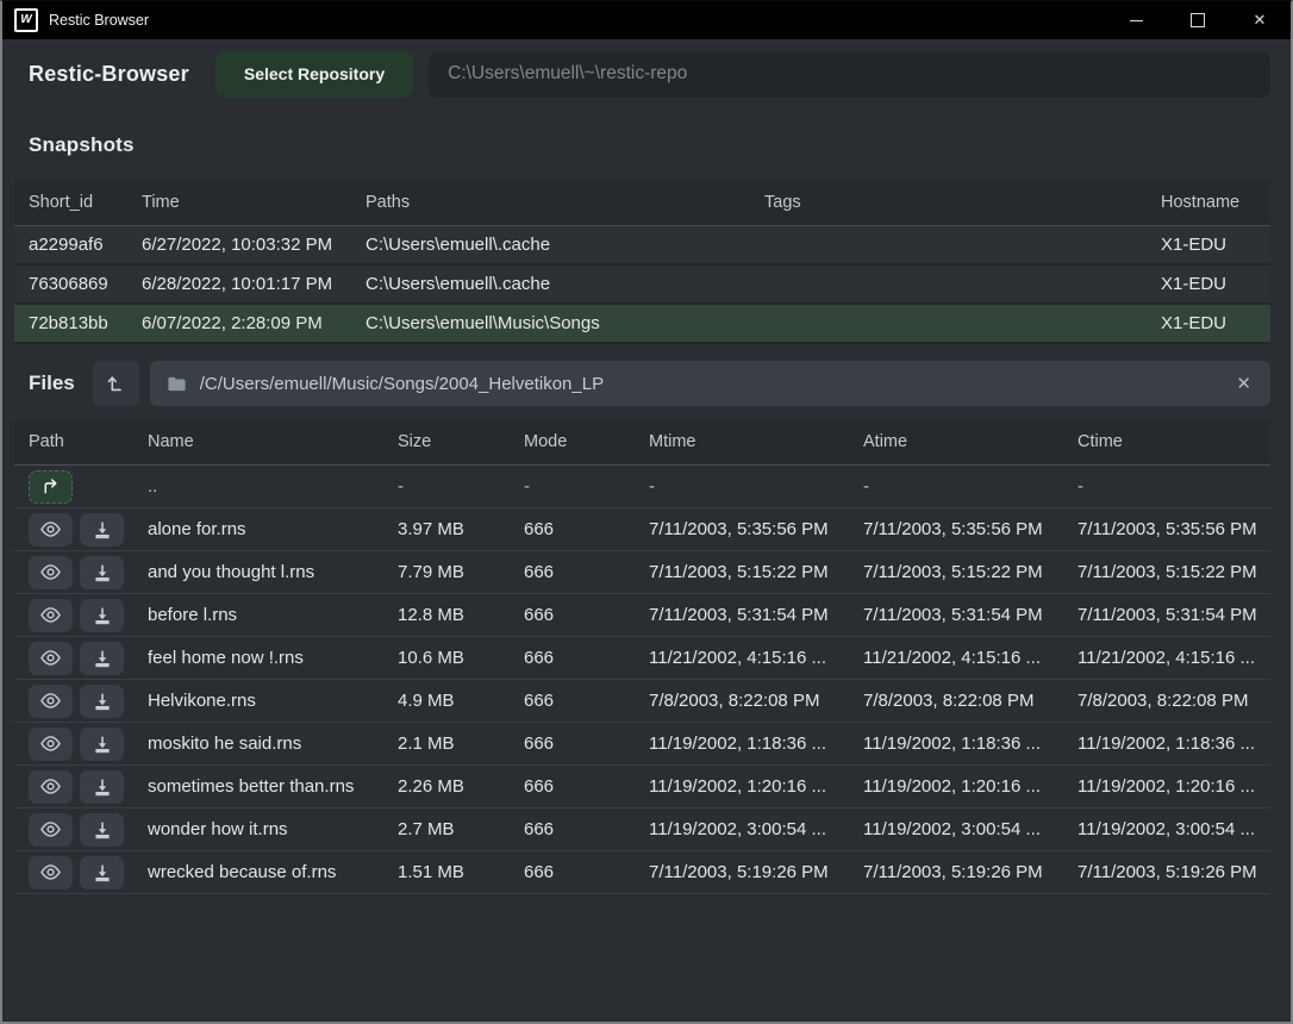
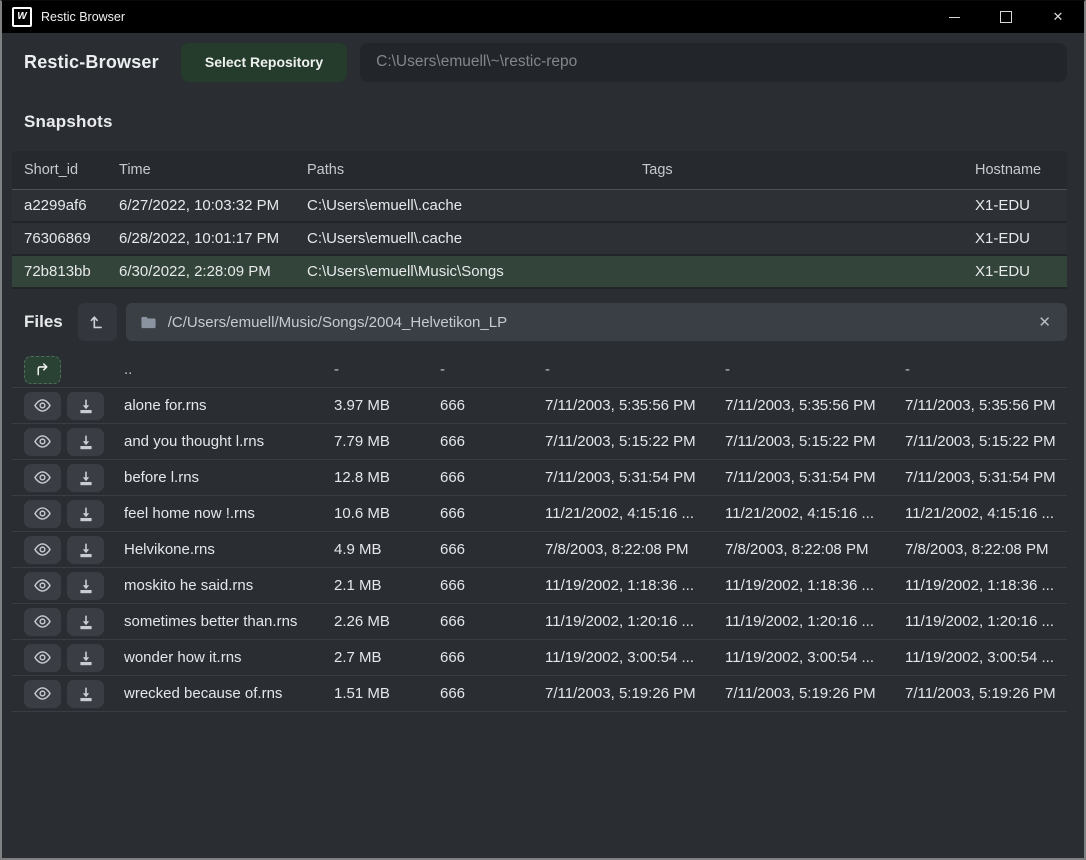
  W
  Restic Browser
  ✕
  Restic-Browser
  Select Repository
  C:\Users\emuell\~\restic-repo
  Snapshots
  Short_id
  Time
  Paths
  Tags
  Hostname
  a2299af6
  6/27/2022, 10:03:32 PM
  C:\Users\emuell\.cache
  X1-EDU
  76306869
  6/28/2022, 10:01:17 PM
  C:\Users\emuell\.cache
  X1-EDU
  72b813bb
- 6/07/2022, 2:28:09 PM
+ 6/30/2022, 2:28:09 PM
  C:\Users\emuell\Music\Songs
  X1-EDU
  Files
  /C/Users/emuell/Music/Songs/2004_Helvetikon_LP
  ✕
- Path
- Name
- Size
- Mode
- Mtime
- Atime
- Ctime
  ..
  -
  -
  -
  -
  -
  alone for.rns
  3.97 MB
  666
  7/11/2003, 5:35:56 PM
  7/11/2003, 5:35:56 PM
  7/11/2003, 5:35:56 PM
  and you thought l.rns
  7.79 MB
  666
  7/11/2003, 5:15:22 PM
  7/11/2003, 5:15:22 PM
  7/11/2003, 5:15:22 PM
  before l.rns
  12.8 MB
  666
  7/11/2003, 5:31:54 PM
  7/11/2003, 5:31:54 PM
  7/11/2003, 5:31:54 PM
  feel home now !.rns
  10.6 MB
  666
  11/21/2002, 4:15:16 ...
  11/21/2002, 4:15:16 ...
  11/21/2002, 4:15:16 ...
  Helvikone.rns
  4.9 MB
  666
  7/8/2003, 8:22:08 PM
  7/8/2003, 8:22:08 PM
  7/8/2003, 8:22:08 PM
  moskito he said.rns
  2.1 MB
  666
  11/19/2002, 1:18:36 ...
  11/19/2002, 1:18:36 ...
  11/19/2002, 1:18:36 ...
  sometimes better than.rns
  2.26 MB
  666
  11/19/2002, 1:20:16 ...
  11/19/2002, 1:20:16 ...
  11/19/2002, 1:20:16 ...
  wonder how it.rns
  2.7 MB
  666
  11/19/2002, 3:00:54 ...
  11/19/2002, 3:00:54 ...
  11/19/2002, 3:00:54 ...
  wrecked because of.rns
  1.51 MB
  666
  7/11/2003, 5:19:26 PM
  7/11/2003, 5:19:26 PM
  7/11/2003, 5:19:26 PM
